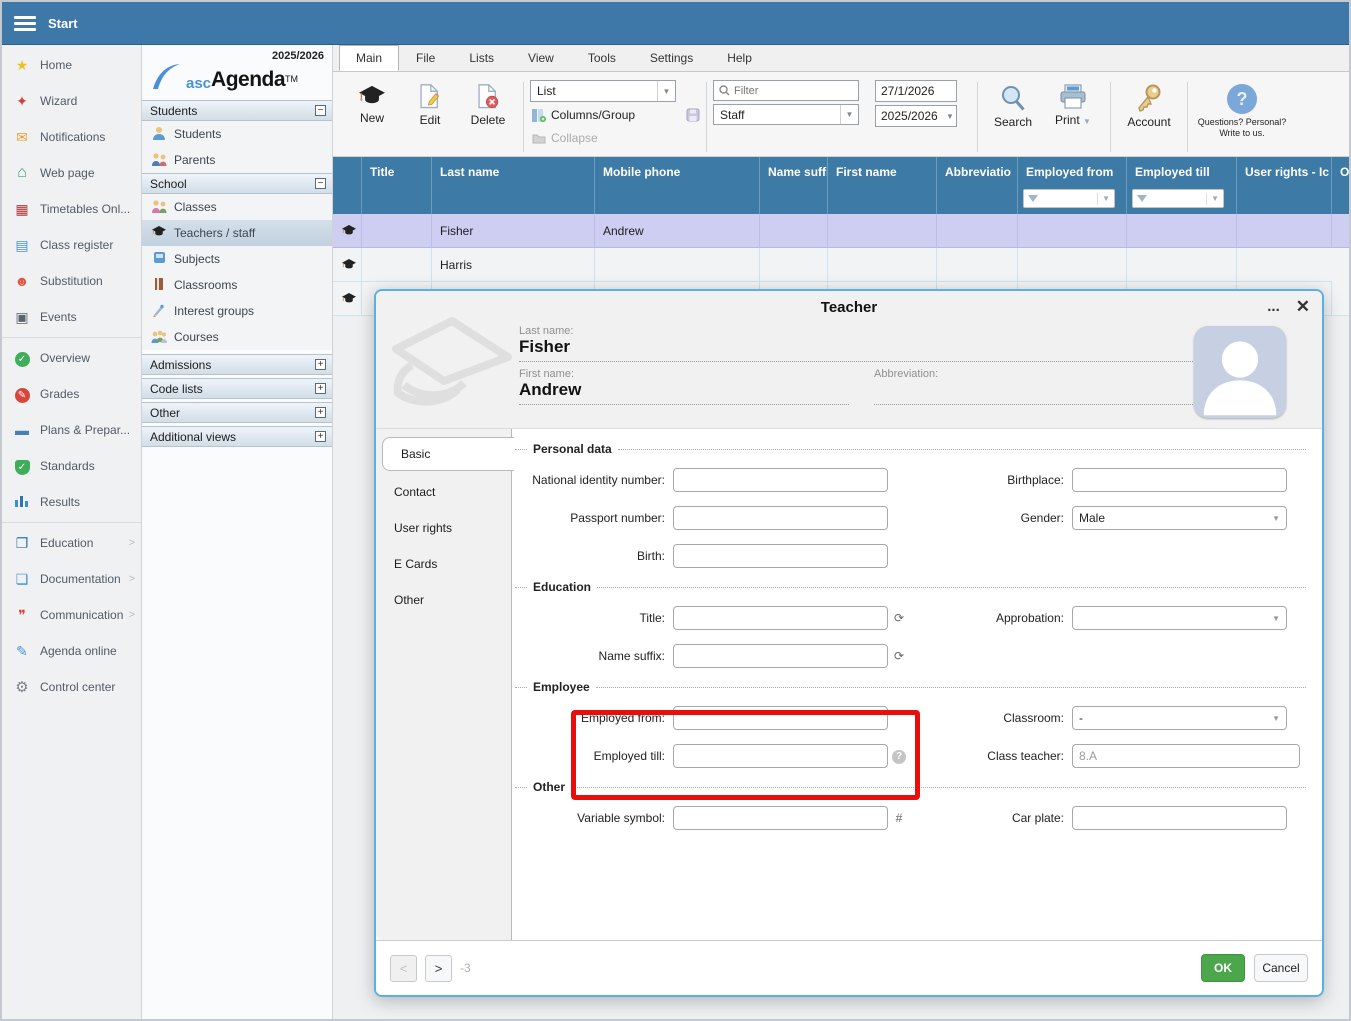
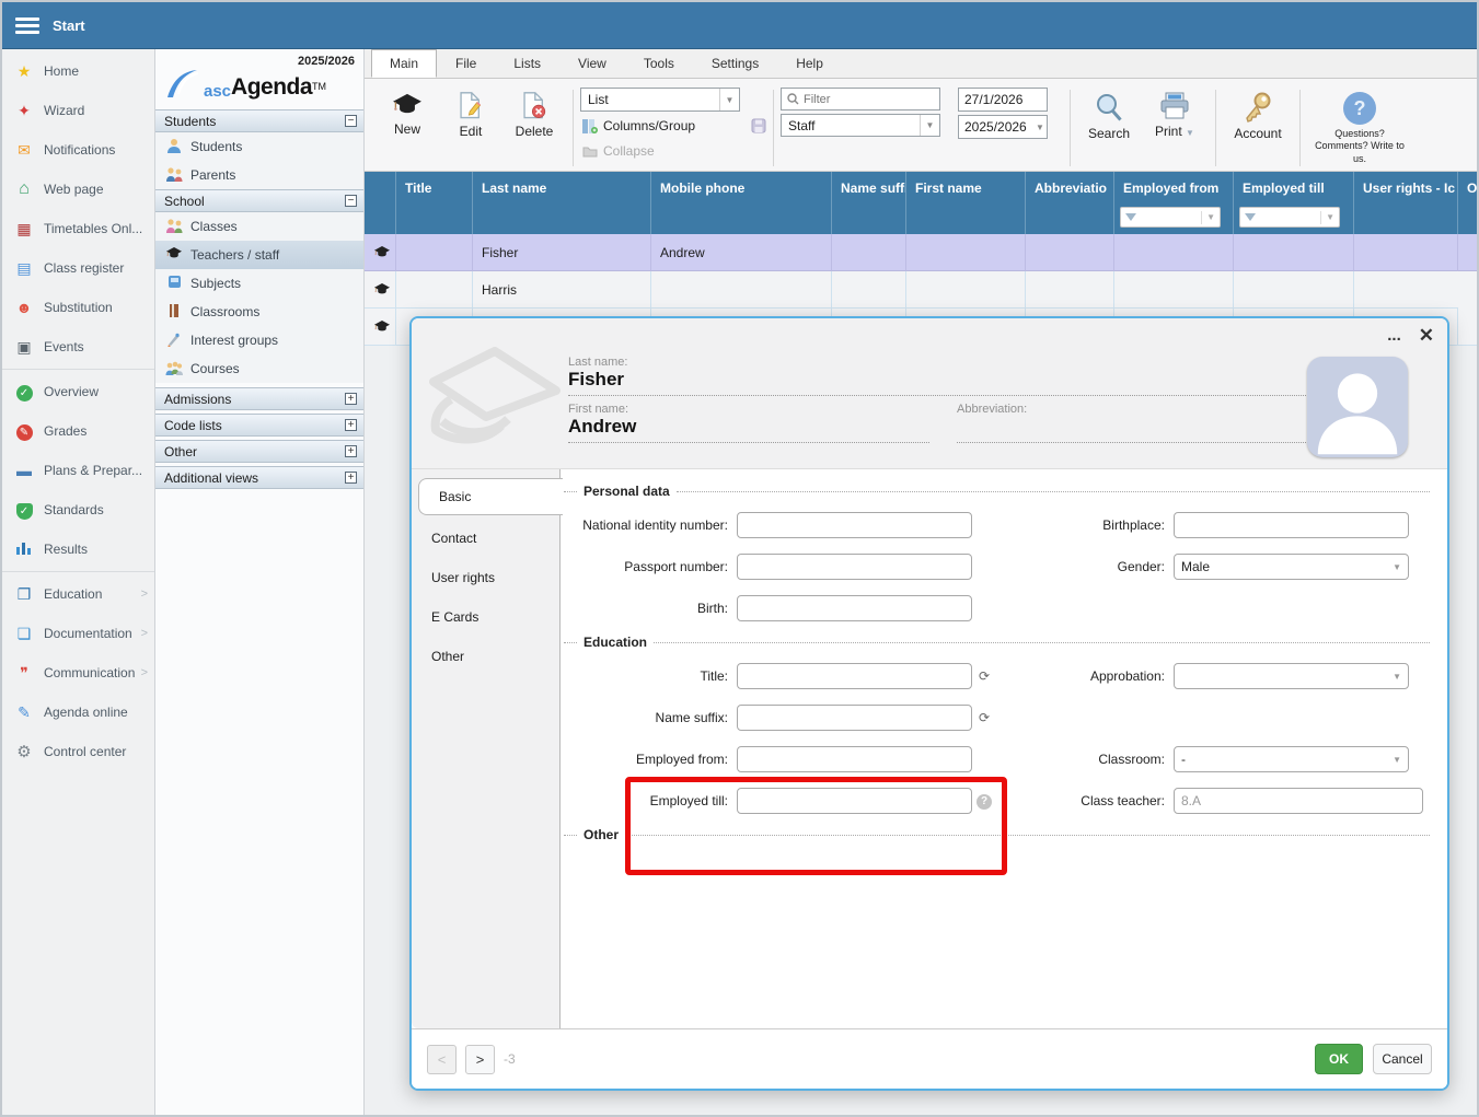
  Start
  ★
  Home
  ✦
  Wizard
  ✉
  Notifications
  ⌂
  Web page
  ▦
  Timetables Onl...
  ▤
  Class register
  ☻
  Substitution
  ▣
  Events
  ✓
  Overview
  ✎
  Grades
  ▬
  Plans & Prepar...
  ✓
  Standards
  Results
  ❐
  Education
  >
  ❏
  Documentation
  >
  ❞
  Communication
  >
  ✎
  Agenda online
  ⚙
  Control center
  2025/2026
  asc
  Agenda
  TM
  Students
  −
  Students
  Parents
  School
  −
  Classes
  Teachers / staff
  Subjects
  Classrooms
  Interest groups
  Courses
  Admissions
  +
  Code lists
  +
  Other
  +
  Additional views
  +
  Main
  File
  Lists
  View
  Tools
  Settings
  Help
  New
  Edit
  Delete
  List
  ▼
  Columns/Group
  Collapse
  Filter
  Staff
  ▼
  27/1/2026
  2025/2026
  ▼
  Search
  Print ▼
  Account
  ?
- Questions? Personal? Write to us.
+ Questions? Comments? Write to us.
  Title
  Last name
  Mobile phone
  Name suffi
  First name
  Abbreviatio
  Employed from
  ▼
  Employed till
  ▼
  User rights - Ic
  Fisher
  Andrew
  Harris
- Teacher
  ...
  ✕
  Last name:
  Fisher
  First name:
  Andrew
  Abbreviation:
  Basic
  Contact
  User rights
  E Cards
  Other
  Personal data
  National identity number:
  Birthplace:
  Passport number:
  Gender:
  Male
  ▼
  Birth:
  Education
  Title:
  ⟳
  Approbation:
  ▼
  Name suffix:
  ⟳
- Employee
  Employed from:
  Classroom:
  -
  ▼
  Employed till:
  ?
  Class teacher:
  8.A
  Other
- Variable symbol:
- #
- Car plate:
  <
  >
  -3
  OK
  Cancel
